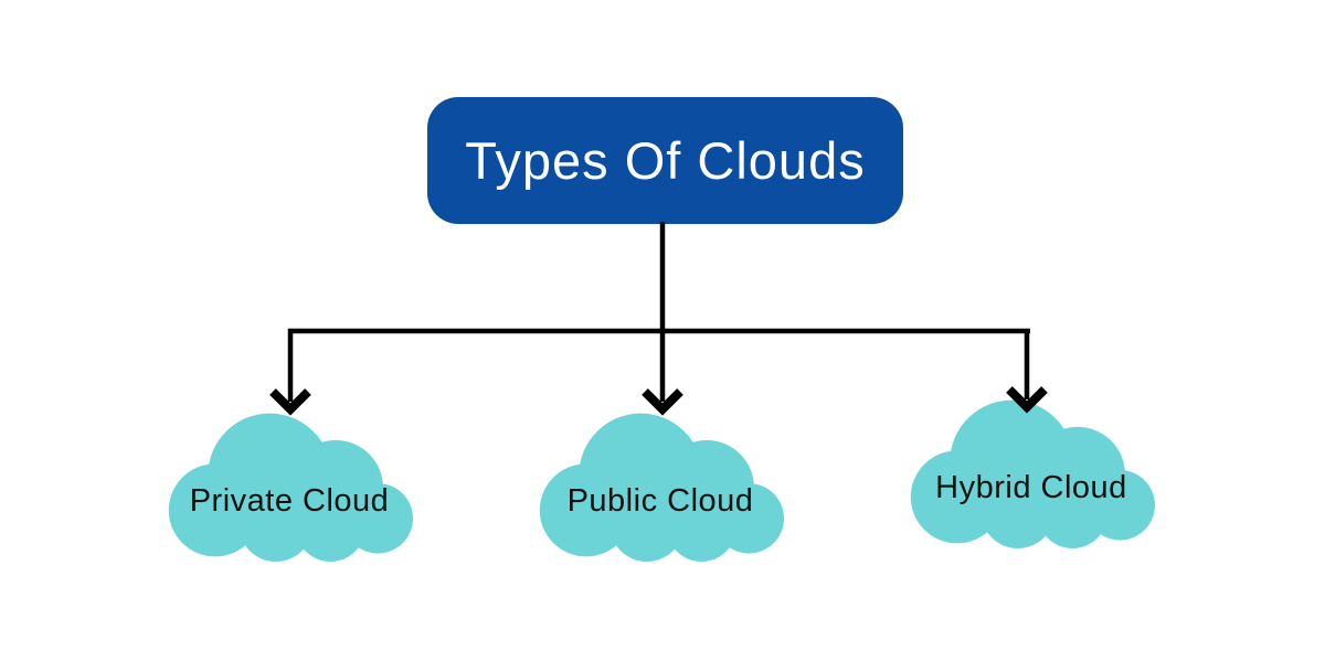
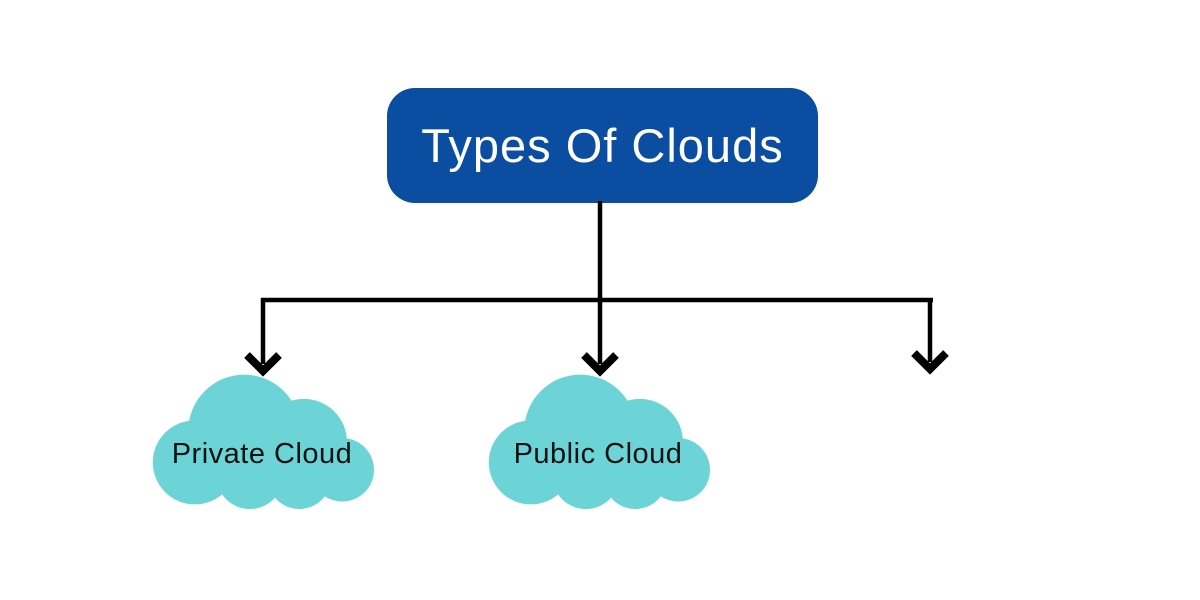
  Types Of Clouds
  Private Cloud
  Public Cloud
- Hybrid Cloud
